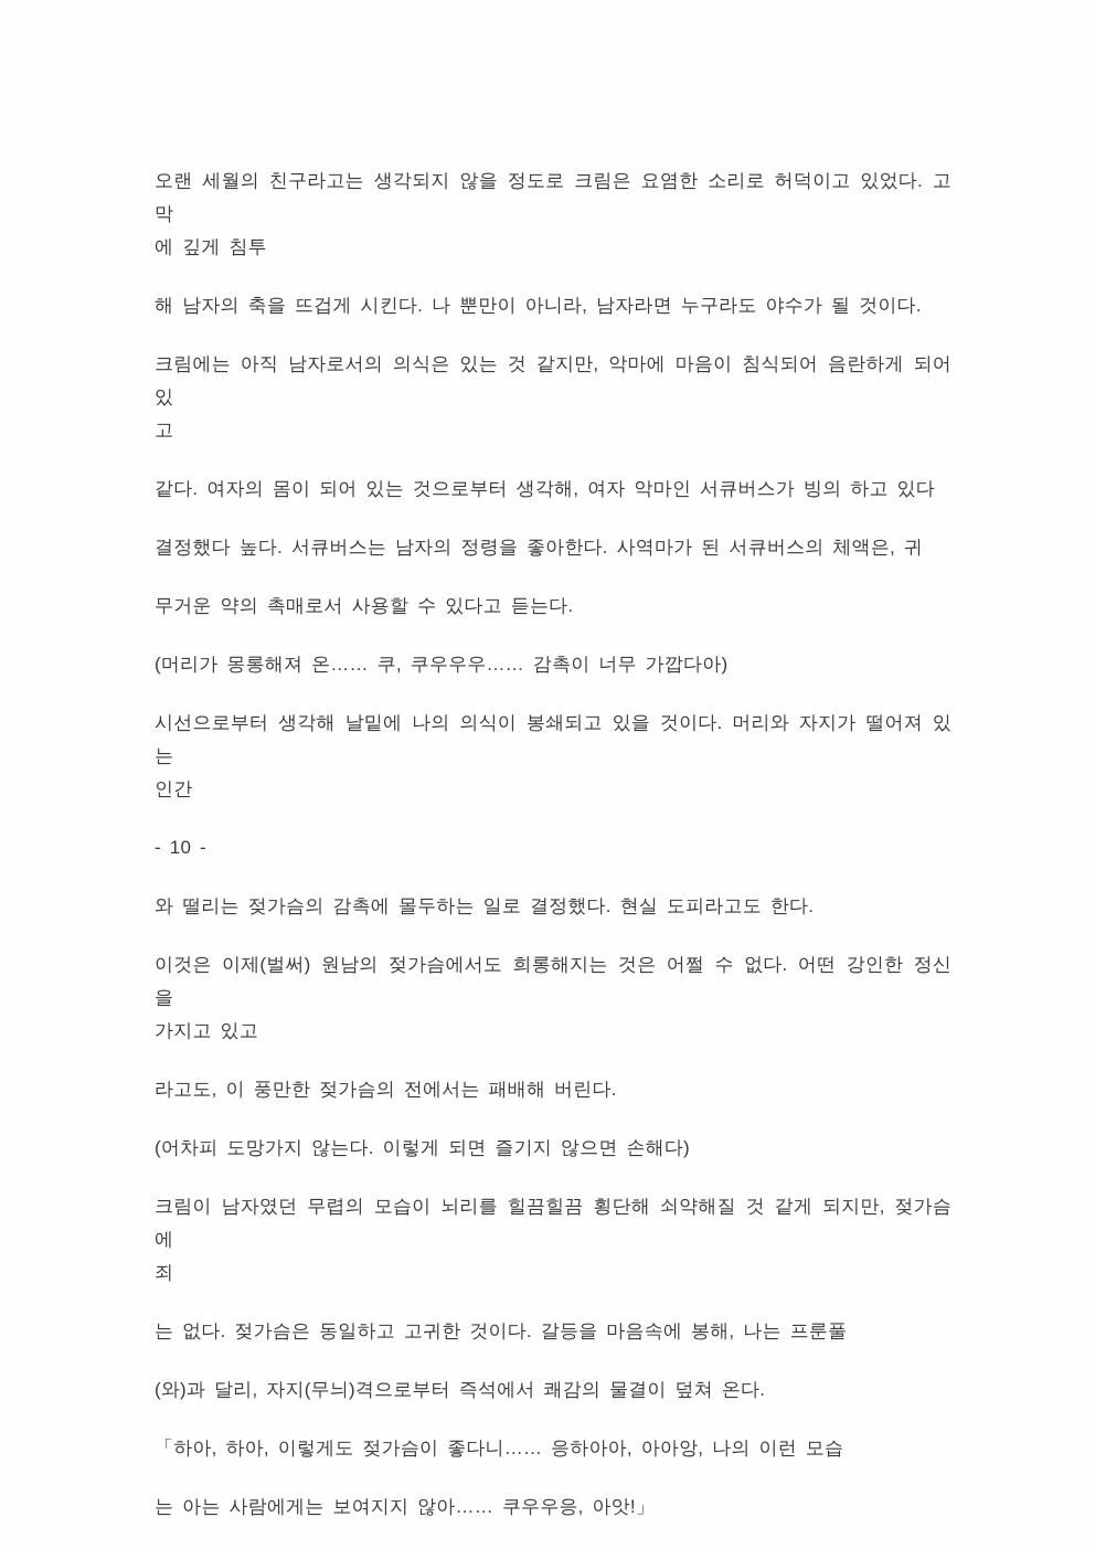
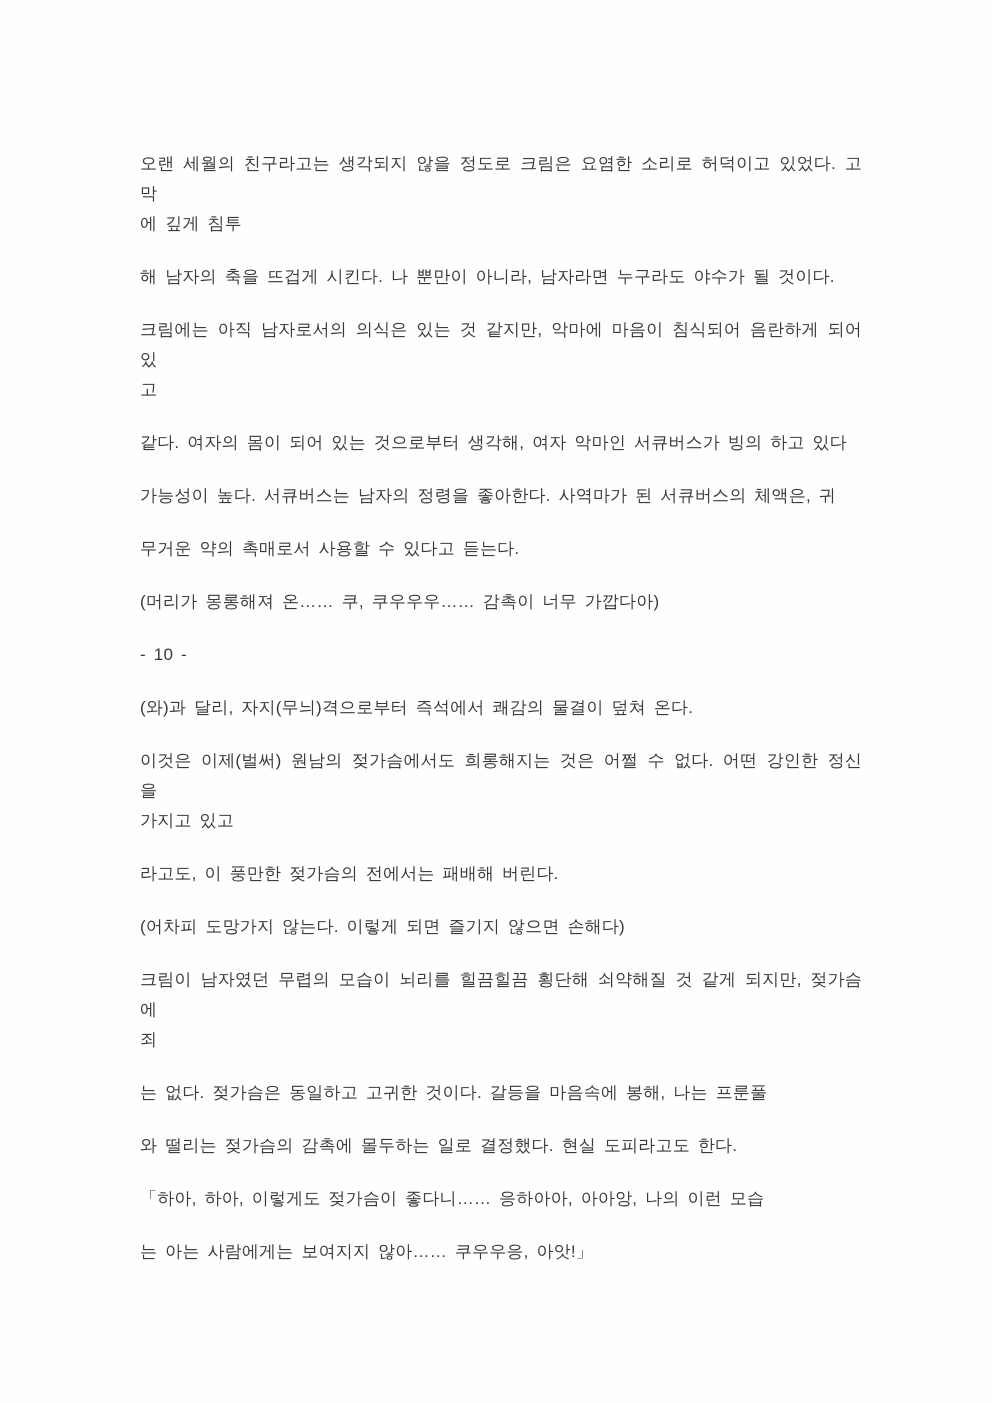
  오랜 세월의 친구라고는 생각되지 않을 정도로 크림은 요염한 소리로 허덕이고 있었다. 고막
  에 깊게 침투
  해 남자의 축을 뜨겁게 시킨다. 나 뿐만이 아니라, 남자라면 누구라도 야수가 될 것이다.
  크림에는 아직 남자로서의 의식은 있는 것 같지만, 악마에 마음이 침식되어 음란하게 되어 있
  고
  같다. 여자의 몸이 되어 있는 것으로부터 생각해, 여자 악마인 서큐버스가 빙의 하고 있다
- 결정했다 높다. 서큐버스는 남자의 정령을 좋아한다. 사역마가 된 서큐버스의 체액은, 귀
+ 가능성이 높다. 서큐버스는 남자의 정령을 좋아한다. 사역마가 된 서큐버스의 체액은, 귀
  무거운 약의 촉매로서 사용할 수 있다고 듣는다.
  (머리가 몽롱해져 온…… 쿠, 쿠우우우…… 감촉이 너무 가깝다아)
- 시선으로부터 생각해 날밑에 나의 의식이 봉쇄되고 있을 것이다. 머리와 자지가 떨어져 있는
- 인간
  - 10 -
- 와 떨리는 젖가슴의 감촉에 몰두하는 일로 결정했다. 현실 도피라고도 한다.
+ (와)과 달리, 자지(무늬)격으로부터 즉석에서 쾌감의 물결이 덮쳐 온다.
  이것은 이제(벌써) 원남의 젖가슴에서도 희롱해지는 것은 어쩔 수 없다. 어떤 강인한 정신을
  가지고 있고
  라고도, 이 풍만한 젖가슴의 전에서는 패배해 버린다.
  (어차피 도망가지 않는다. 이렇게 되면 즐기지 않으면 손해다)
  크림이 남자였던 무렵의 모습이 뇌리를 힐끔힐끔 횡단해 쇠약해질 것 같게 되지만, 젖가슴에
  죄
  는 없다. 젖가슴은 동일하고 고귀한 것이다. 갈등을 마음속에 봉해, 나는 프룬풀
- (와)과 달리, 자지(무늬)격으로부터 즉석에서 쾌감의 물결이 덮쳐 온다.
+ 와 떨리는 젖가슴의 감촉에 몰두하는 일로 결정했다. 현실 도피라고도 한다.
  「하아, 하아, 이렇게도 젖가슴이 좋다니…… 응하아아, 아아앙, 나의 이런 모습
  는 아는 사람에게는 보여지지 않아…… 쿠우우응, 아앗!」
